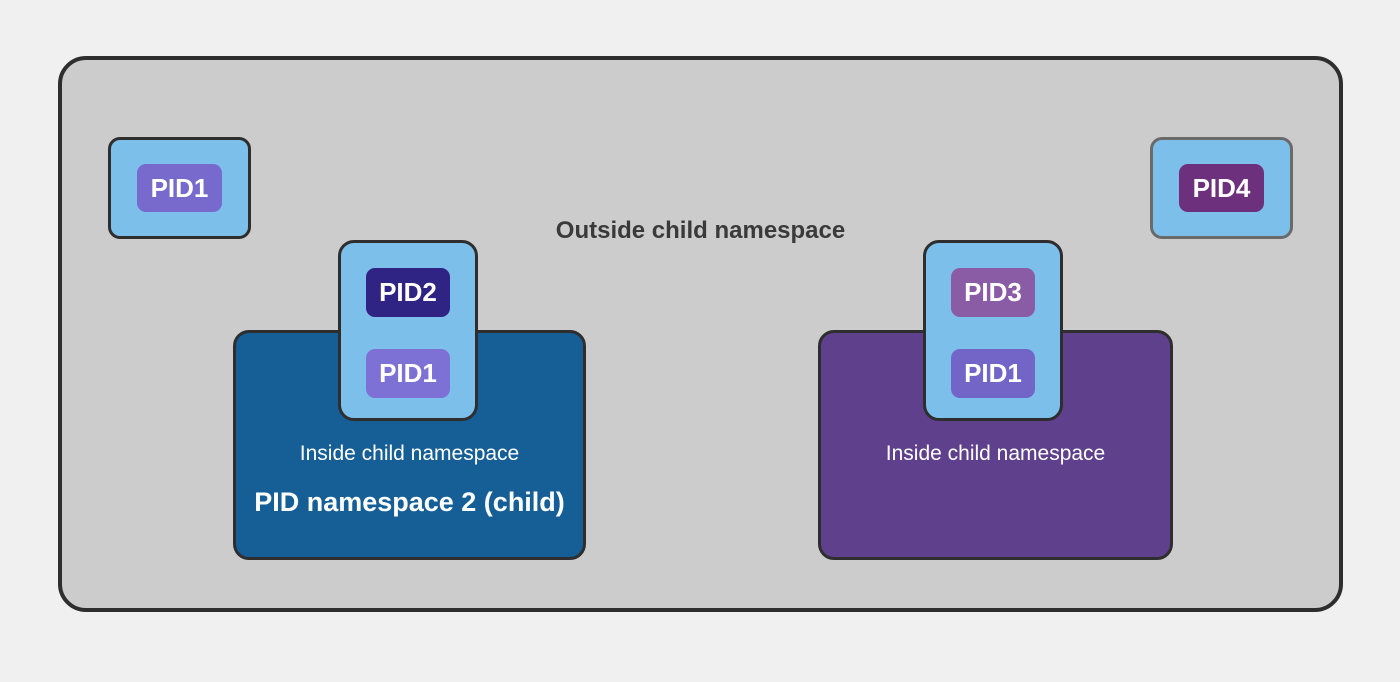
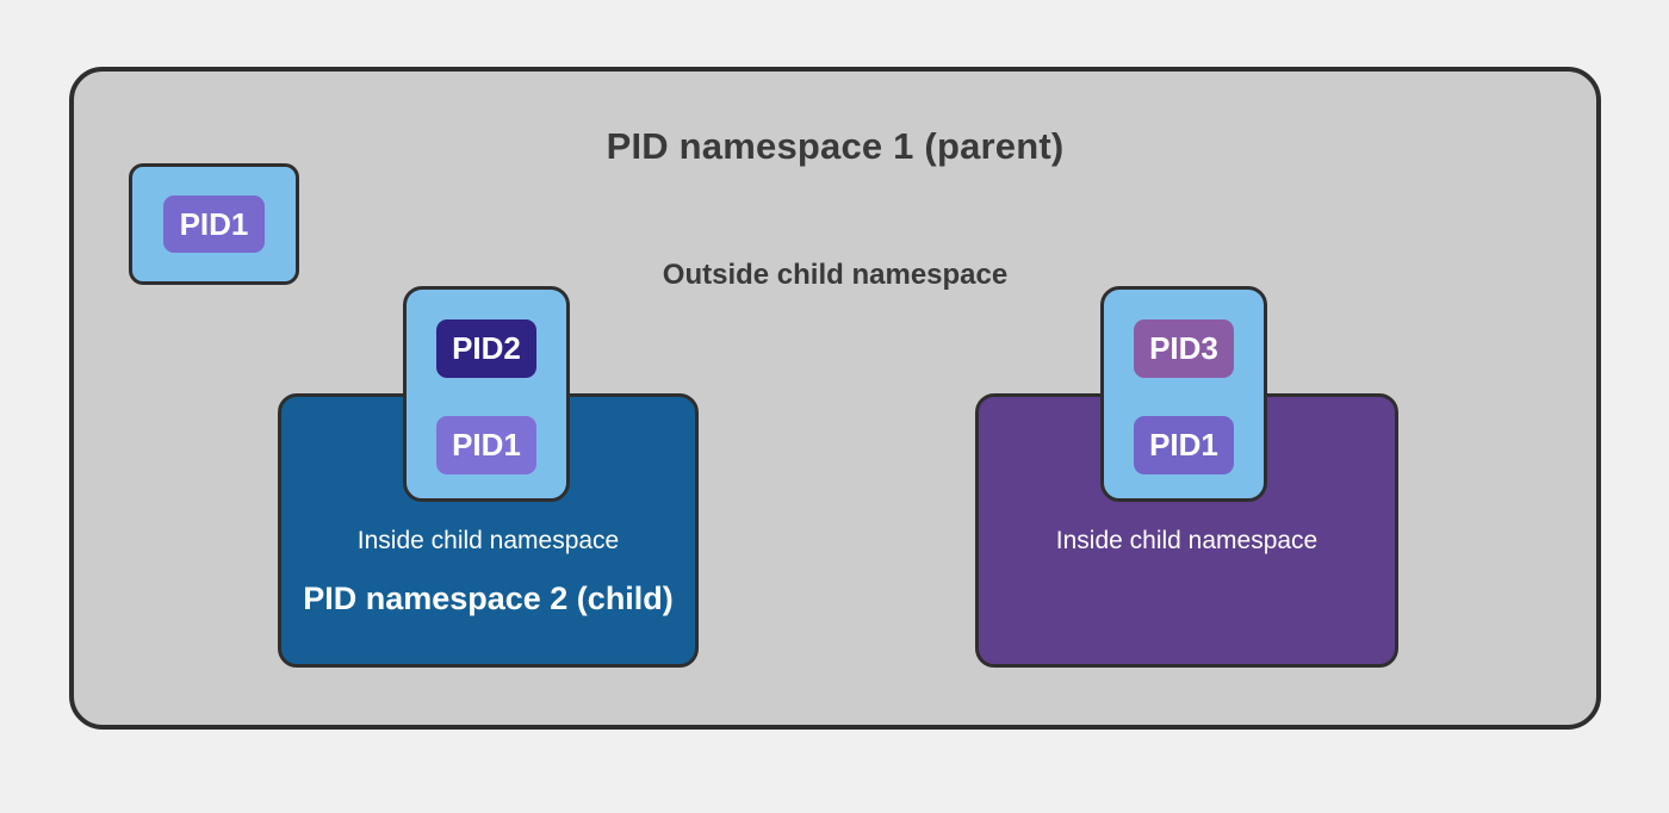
+ PID namespace 1 (parent)
  Outside child namespace
  PID1
- PID4
  Inside child namespace
  PID namespace 2 (child)
  PID2
  PID1
  Inside child namespace
  PID3
  PID1
